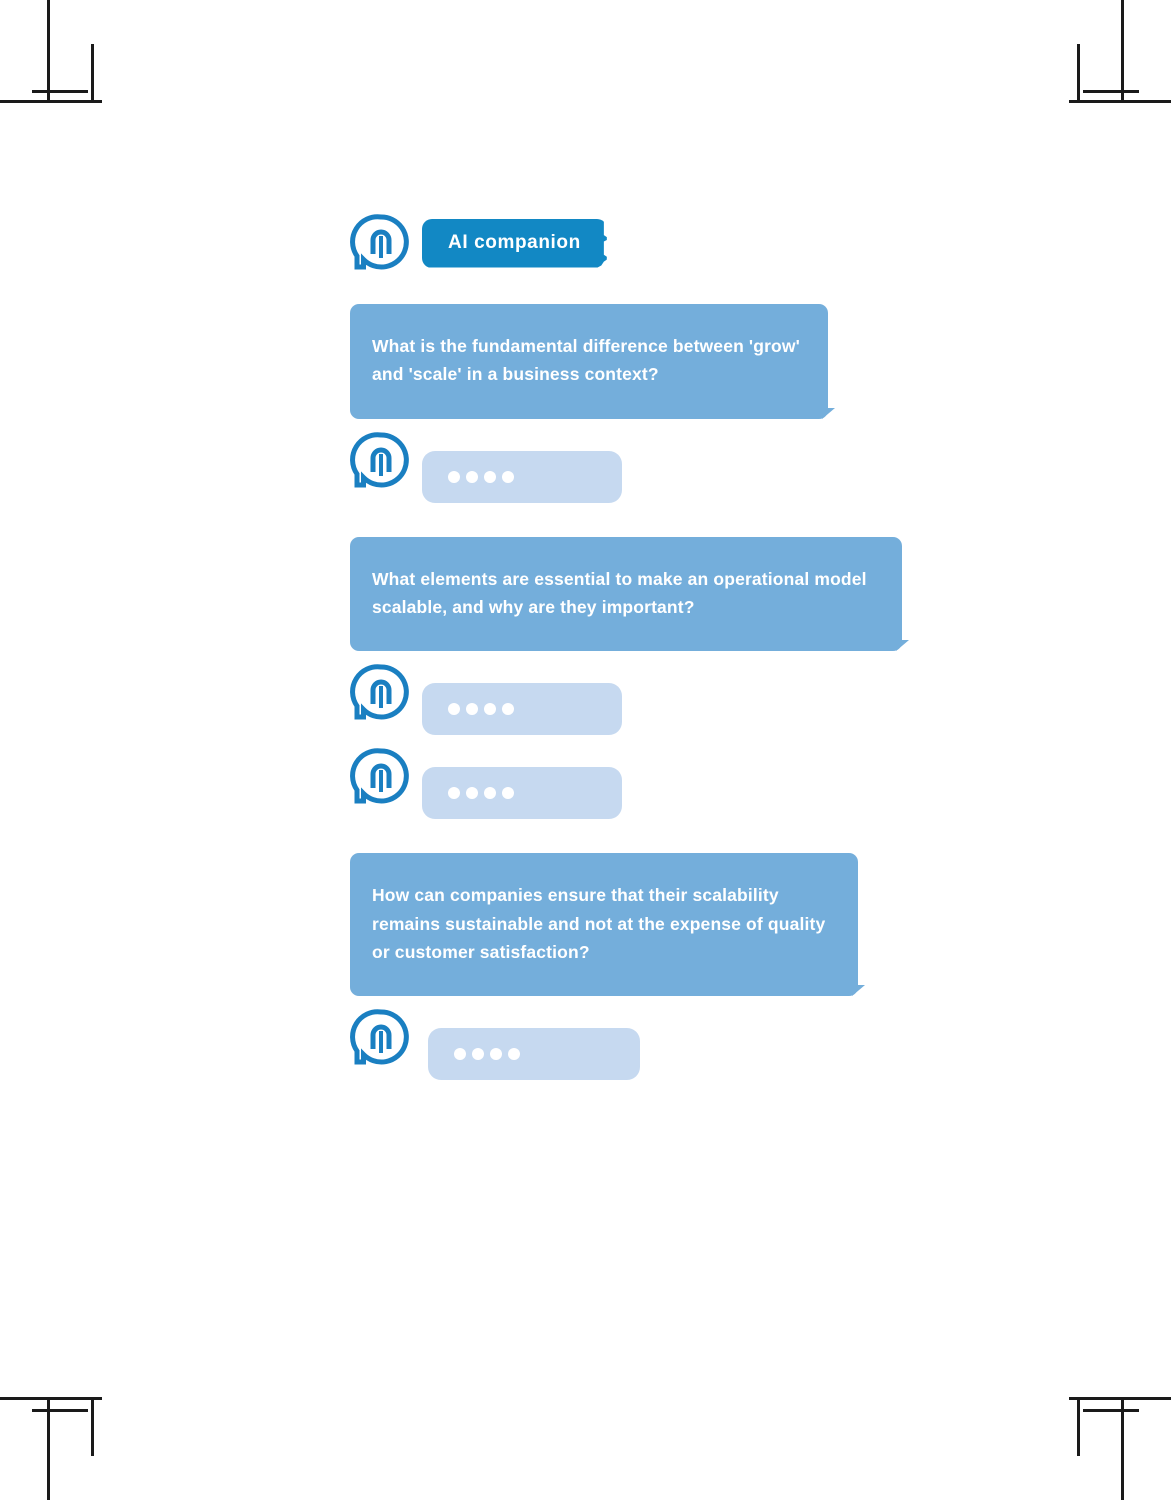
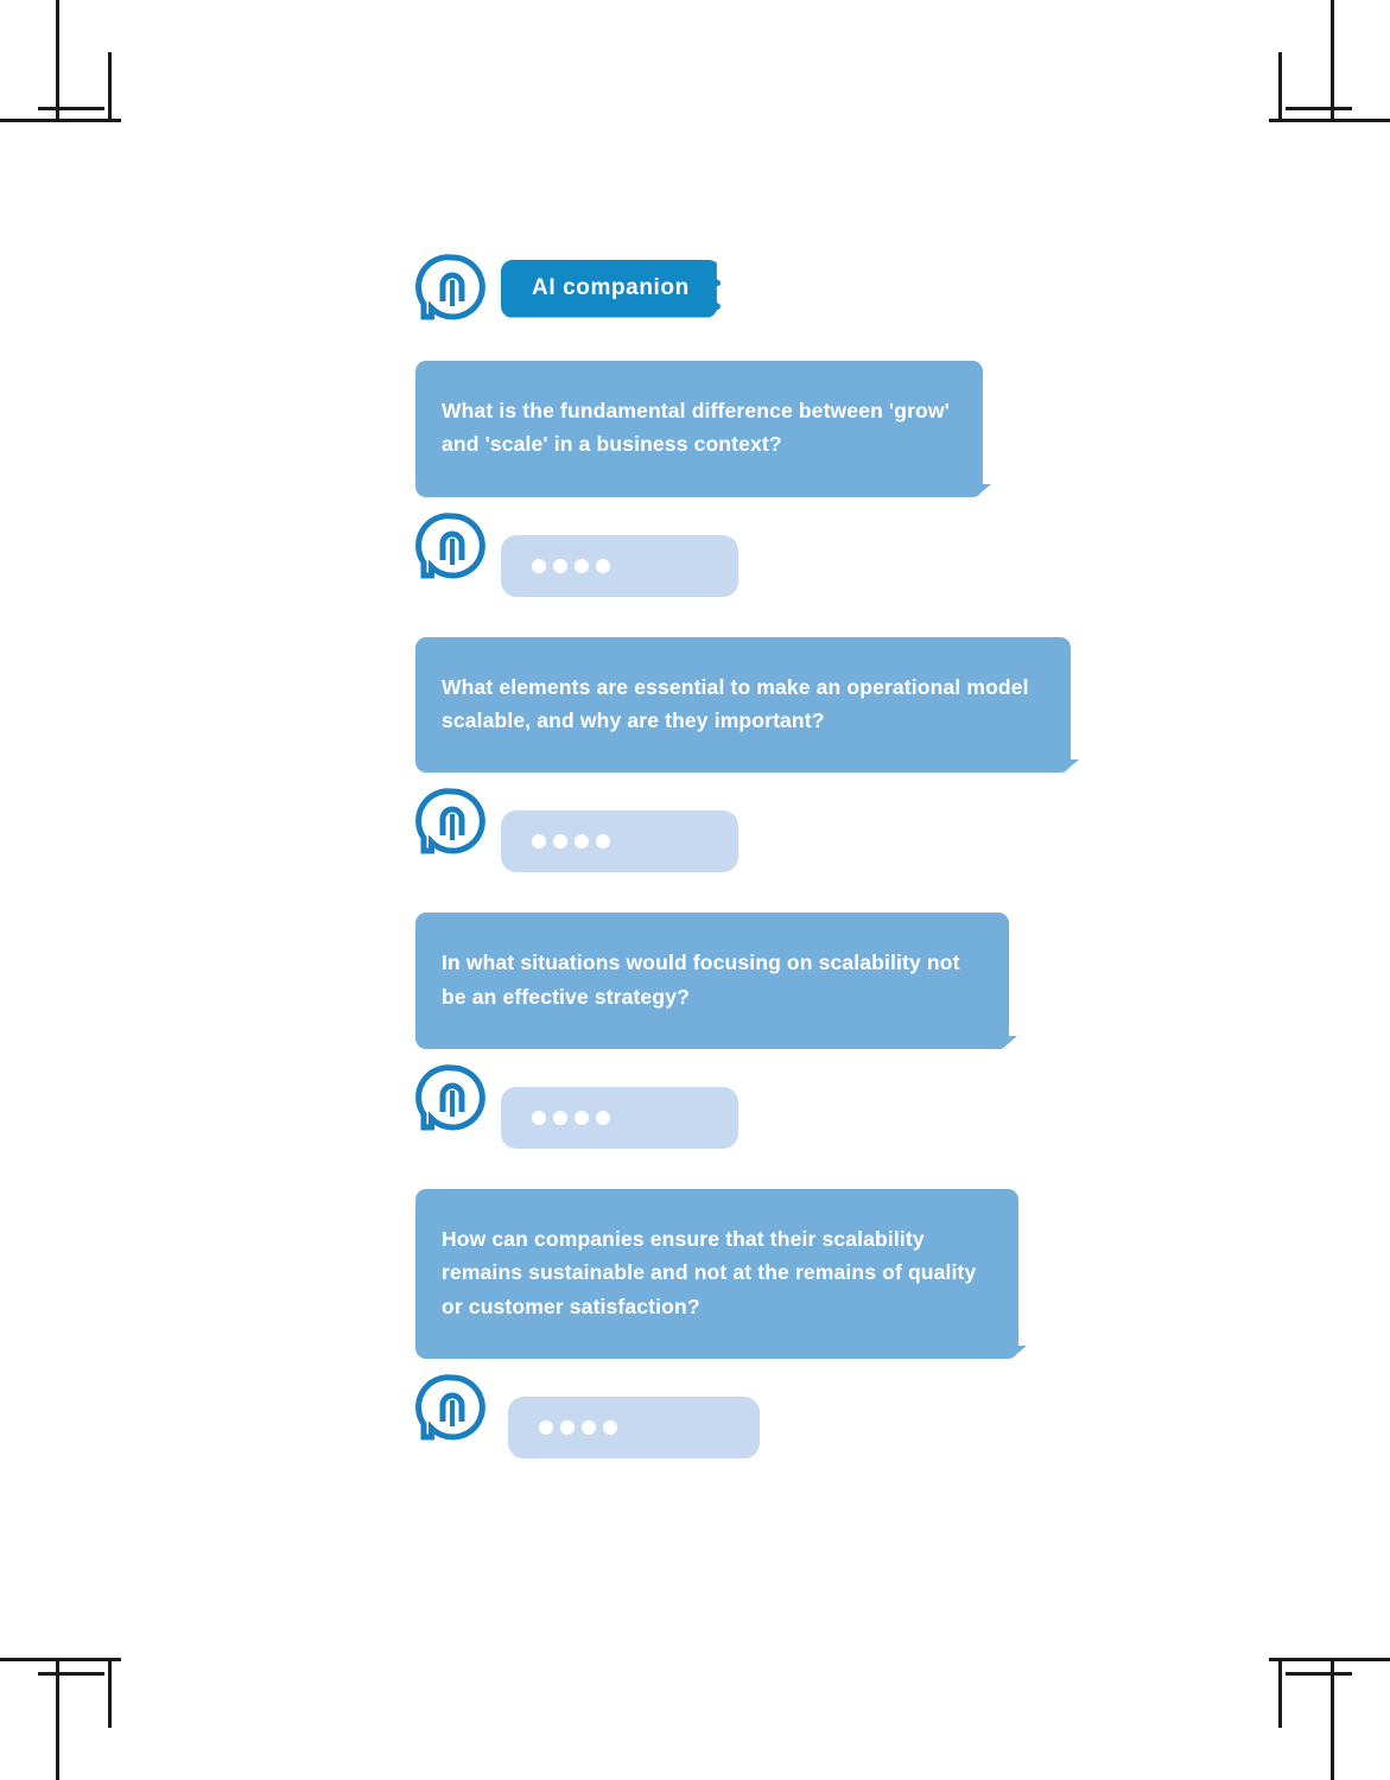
  AI companion
  What is the fundamental difference between 'grow' and 'scale' in a business context?
  What elements are essential to make an operational model scalable, and why are they important?
+ In what situations would focusing on scalability not be an effective strategy?
- How can companies ensure that their scalability remains sustainable and not at the expense of quality or customer satisfaction?
+ How can companies ensure that their scalability remains sustainable and not at the remains of quality or customer satisfaction?
